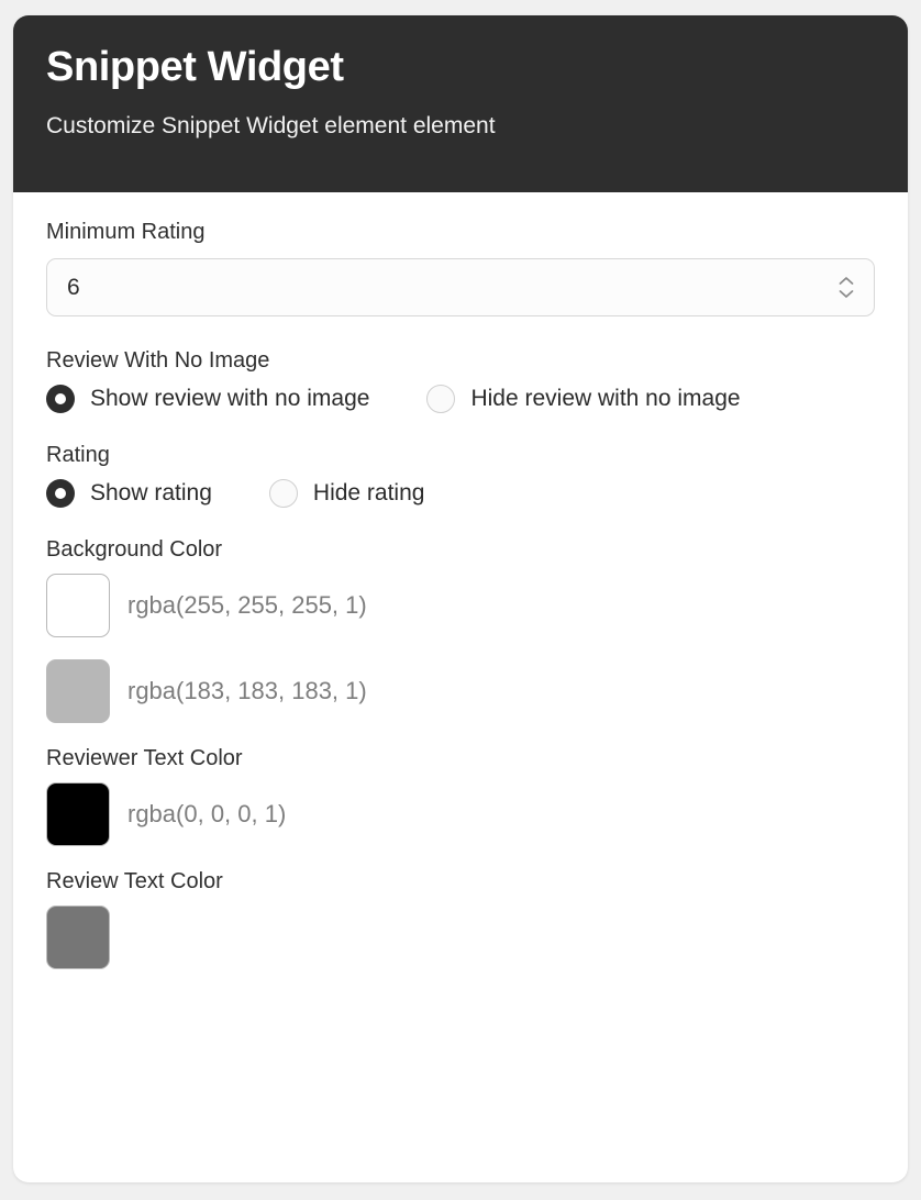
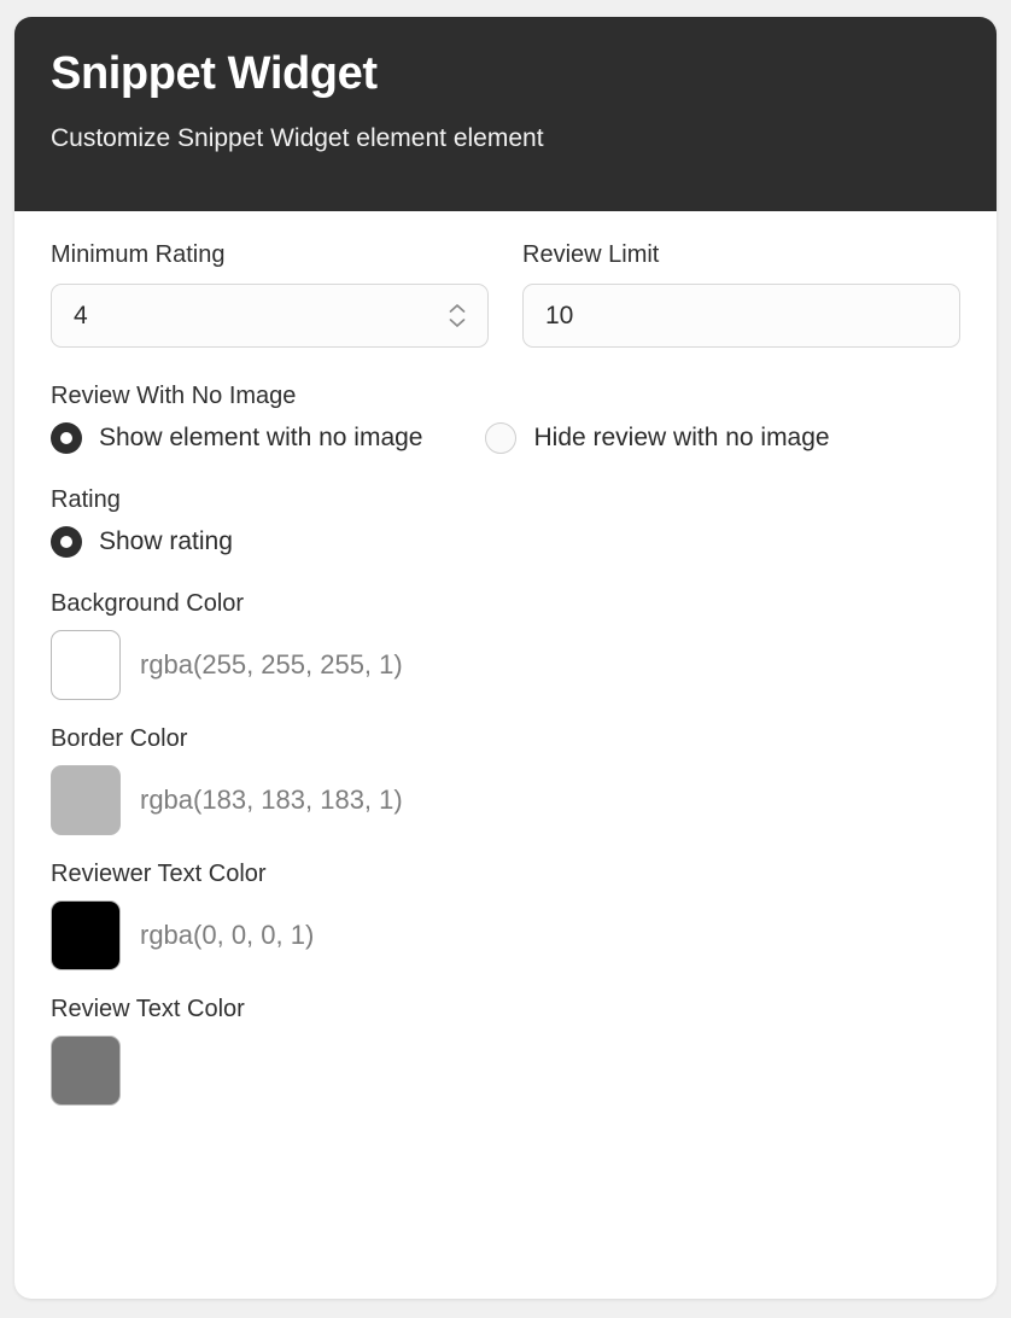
  Snippet Widget
  Customize Snippet Widget element element
  Minimum Rating
- 6
+ 4
+ Review Limit
+ 10
  Review With No Image
- Show review with no image
+ Show element with no image
  Hide review with no image
  Rating
  Show rating
- Hide rating
  Background Color
  rgba(255, 255, 255, 1)
+ Border Color
  rgba(183, 183, 183, 1)
  Reviewer Text Color
  rgba(0, 0, 0, 1)
  Review Text Color
